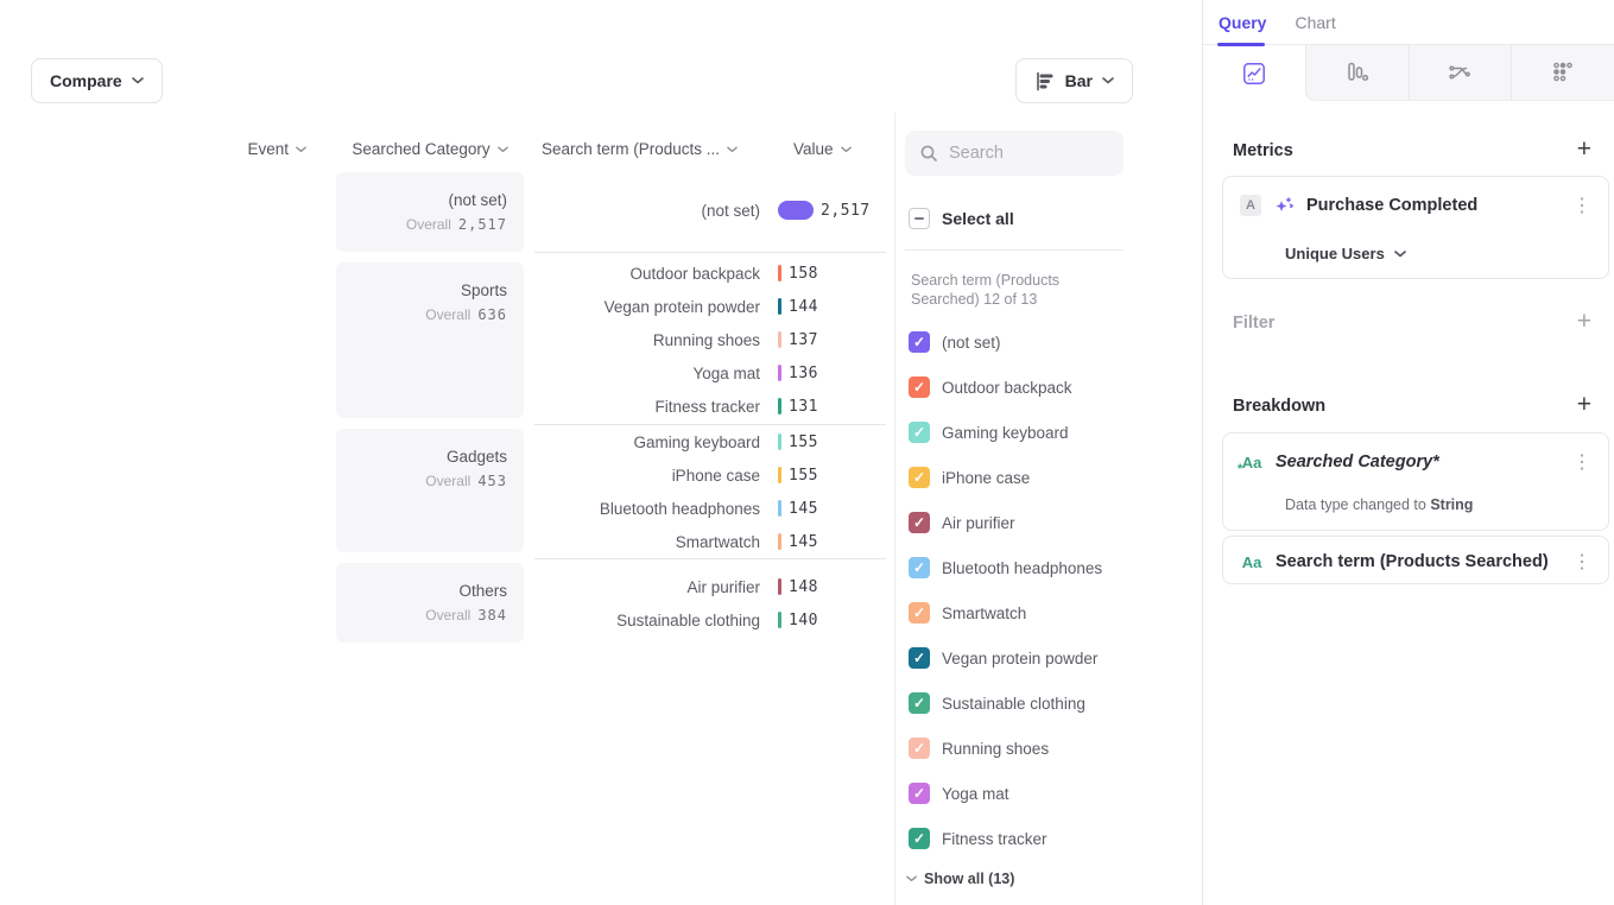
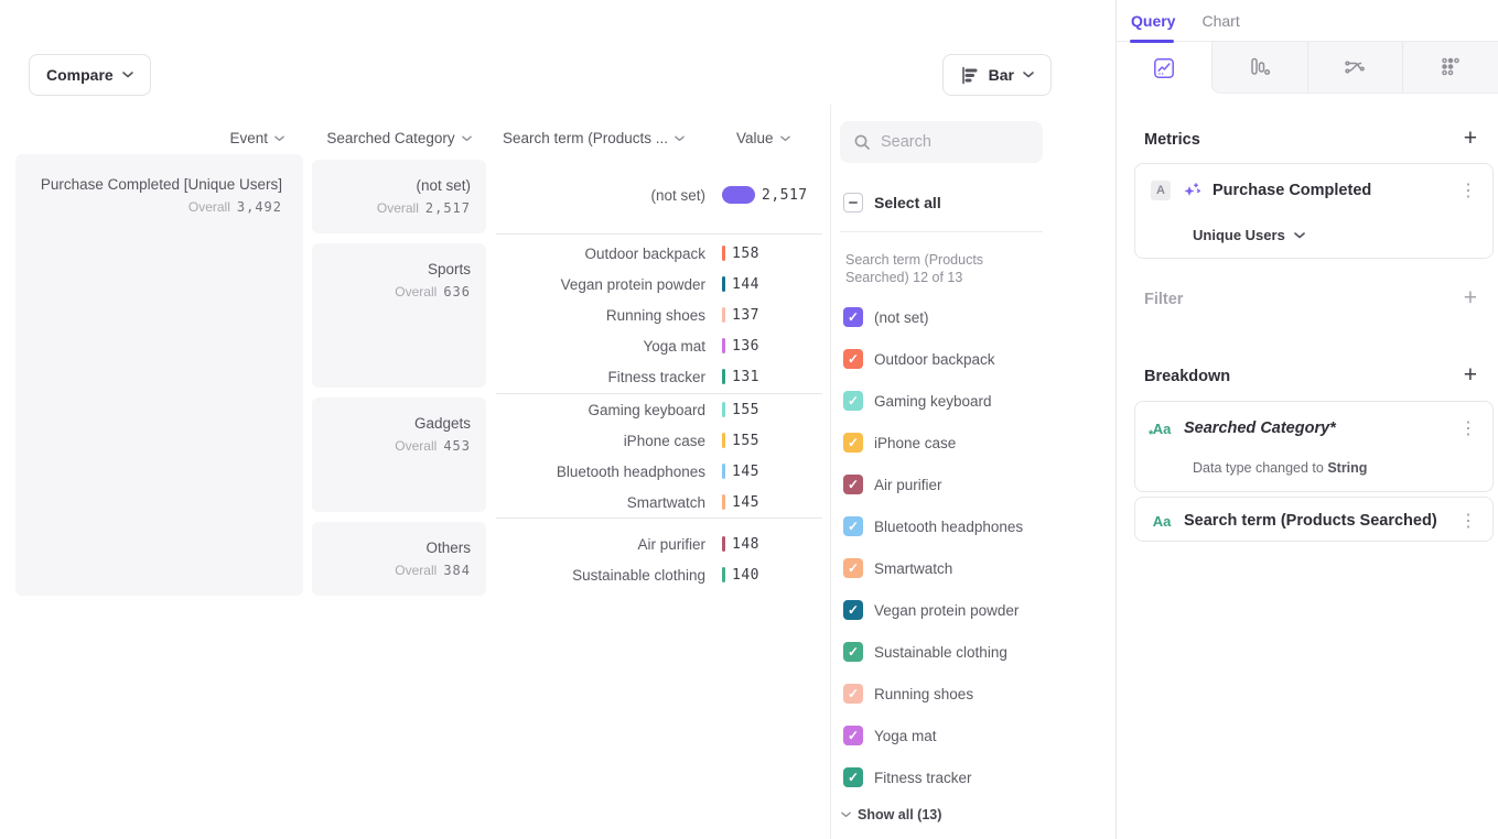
  Compare
  Bar
  Event
  Searched Category
  Search term (Products ...
  Value
+ Purchase Completed [Unique Users]
+ Overall 3,492
  (not set)
  Overall 2,517
  (not set)
  2,517
  Sports
  Overall 636
  Outdoor backpack
  158
  Vegan protein powder
  144
  Running shoes
  137
  Yoga mat
  136
  Fitness tracker
  131
  Gadgets
  Overall 453
  Gaming keyboard
  155
  iPhone case
  155
  Bluetooth headphones
  145
  Smartwatch
  145
  Others
  Overall 384
  Air purifier
  148
  Sustainable clothing
  140
  Search
  Select all
  Search term (Products Searched) 12 of 13
  ✓
  (not set)
  ✓
  Outdoor backpack
  ✓
  Gaming keyboard
  ✓
  iPhone case
  ✓
  Air purifier
  ✓
  Bluetooth headphones
  ✓
  Smartwatch
  ✓
  Vegan protein powder
  ✓
  Sustainable clothing
  ✓
  Running shoes
  ✓
  Yoga mat
  ✓
  Fitness tracker
  Show all (13)
  Query
  Chart
  Metrics
  +
  A
  Purchase Completed
  ⋮
  Unique Users
  Filter
  +
  Breakdown
  +
  *
  Aa
  Searched Category*
  ⋮
  Data type changed to String
  Aa
  Search term (Products Searched)
  ⋮
